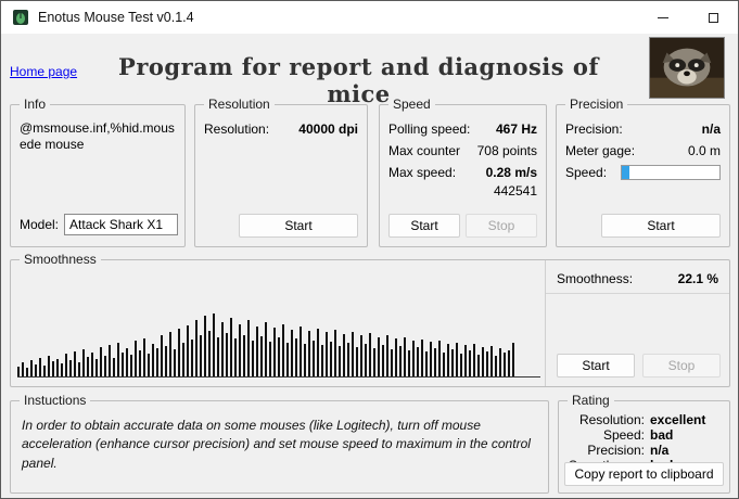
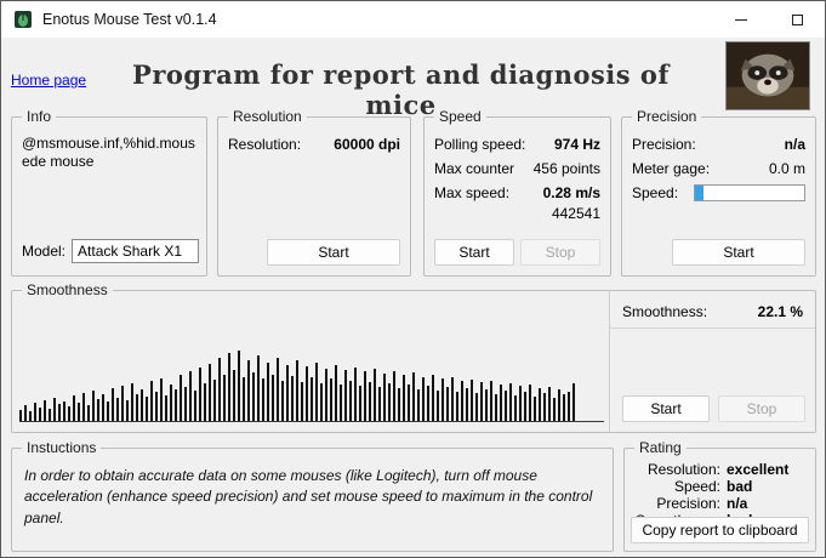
  Enotus Mouse Test v0.1.4
  Home page
  Program for report and diagnosis of mice
  Info
  @msmouse.inf,%hid.mousede mouse
  Model:
  Attack Shark X1
  Resolution
  Resolution:
- 40000 dpi
+ 60000 dpi
  Start
  Speed
  Polling speed:
- 467 Hz
+ 974 Hz
  Max counter
- 708 points
+ 456 points
  Max speed:
  0.28 m/s
  442541
  Start
  Stop
  Precision
  Precision:
  n/a
  Meter gage:
  0.0 m
  Speed:
  Start
  Smoothness
  Smoothness:
  22.1 %
  Start
  Stop
  Instuctions
- In order to obtain accurate data on some mouses (like Logitech), turn off mouse acceleration (enhance cursor precision) and set mouse speed to maximum in the control panel.
+ In order to obtain accurate data on some mouses (like Logitech), turn off mouse acceleration (enhance speed precision) and set mouse speed to maximum in the control panel.
  Rating
  Resolution:
  excellent
  Speed:
  bad
  Precision:
  n/a
  Copy report to clipboard
